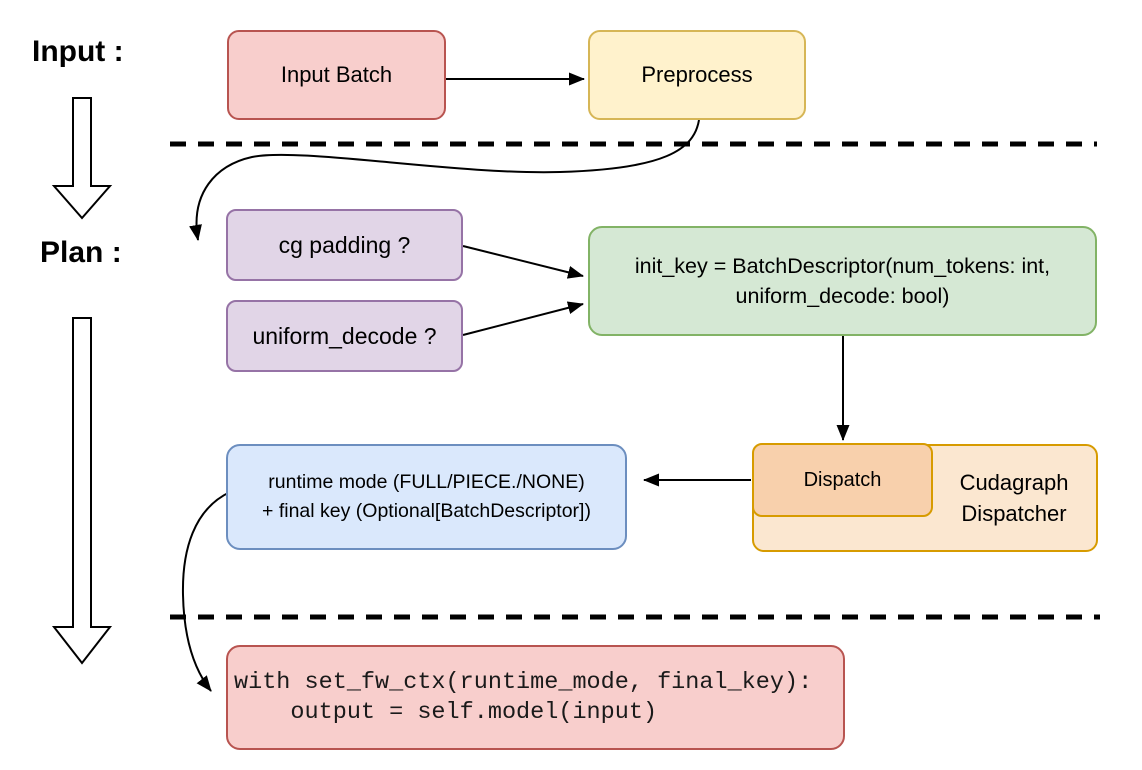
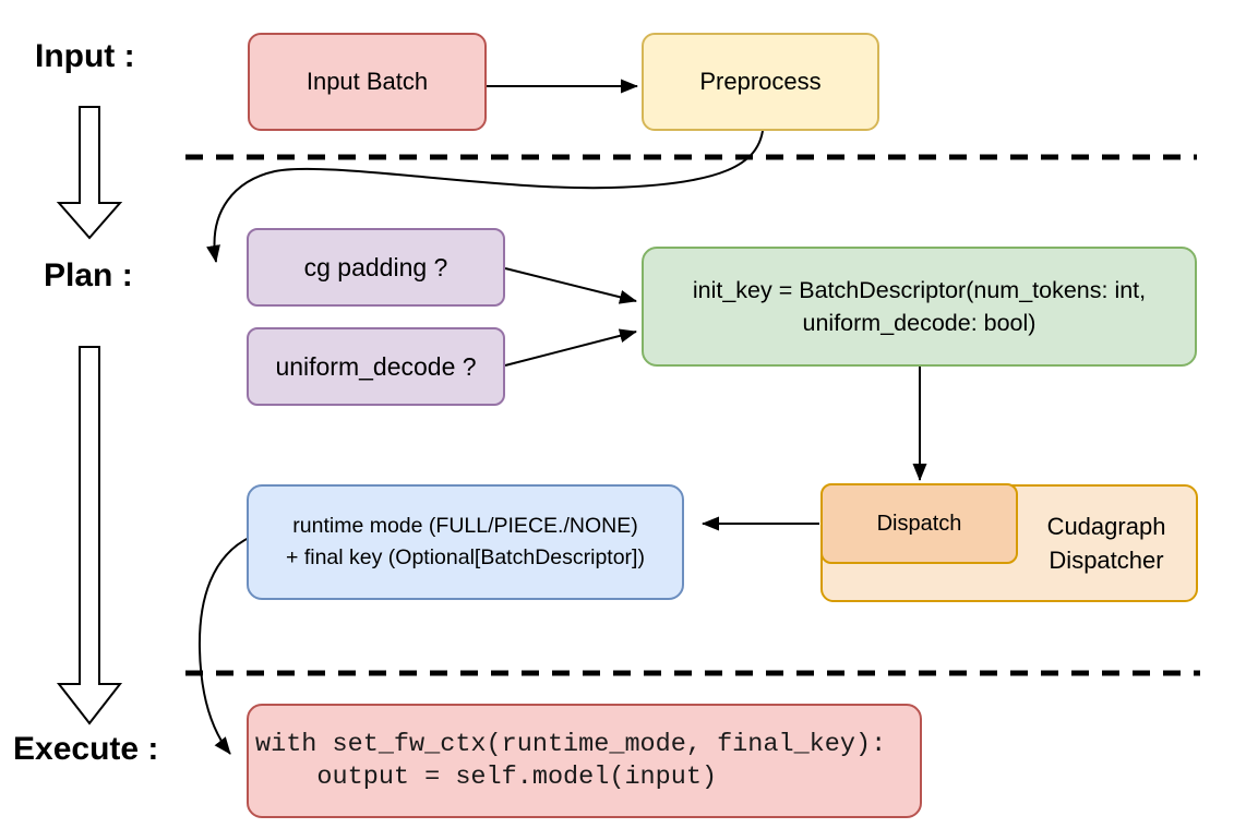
  Input :
  Plan :
+ Execute :
  Input Batch
  Preprocess
  cg padding ?
  uniform_decode ?
  init_key = BatchDescriptor(num_tokens: int,
  uniform_decode: bool)
  Cudagraph
  Dispatcher
  Dispatch
  runtime mode (FULL/PIECE./NONE)
  + final key (Optional[BatchDescriptor])
  with set_fw_ctx(runtime_mode, final_key):
  output = self.model(input)
